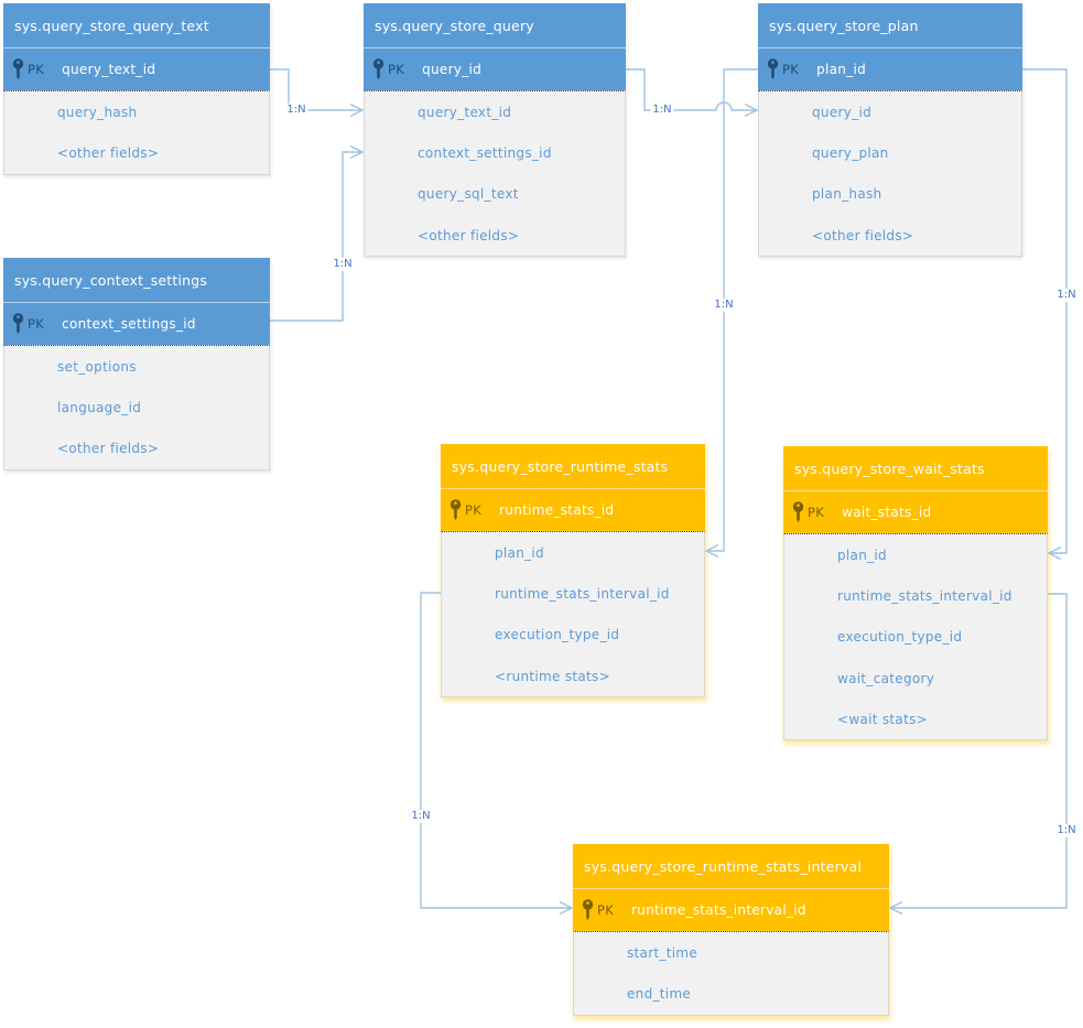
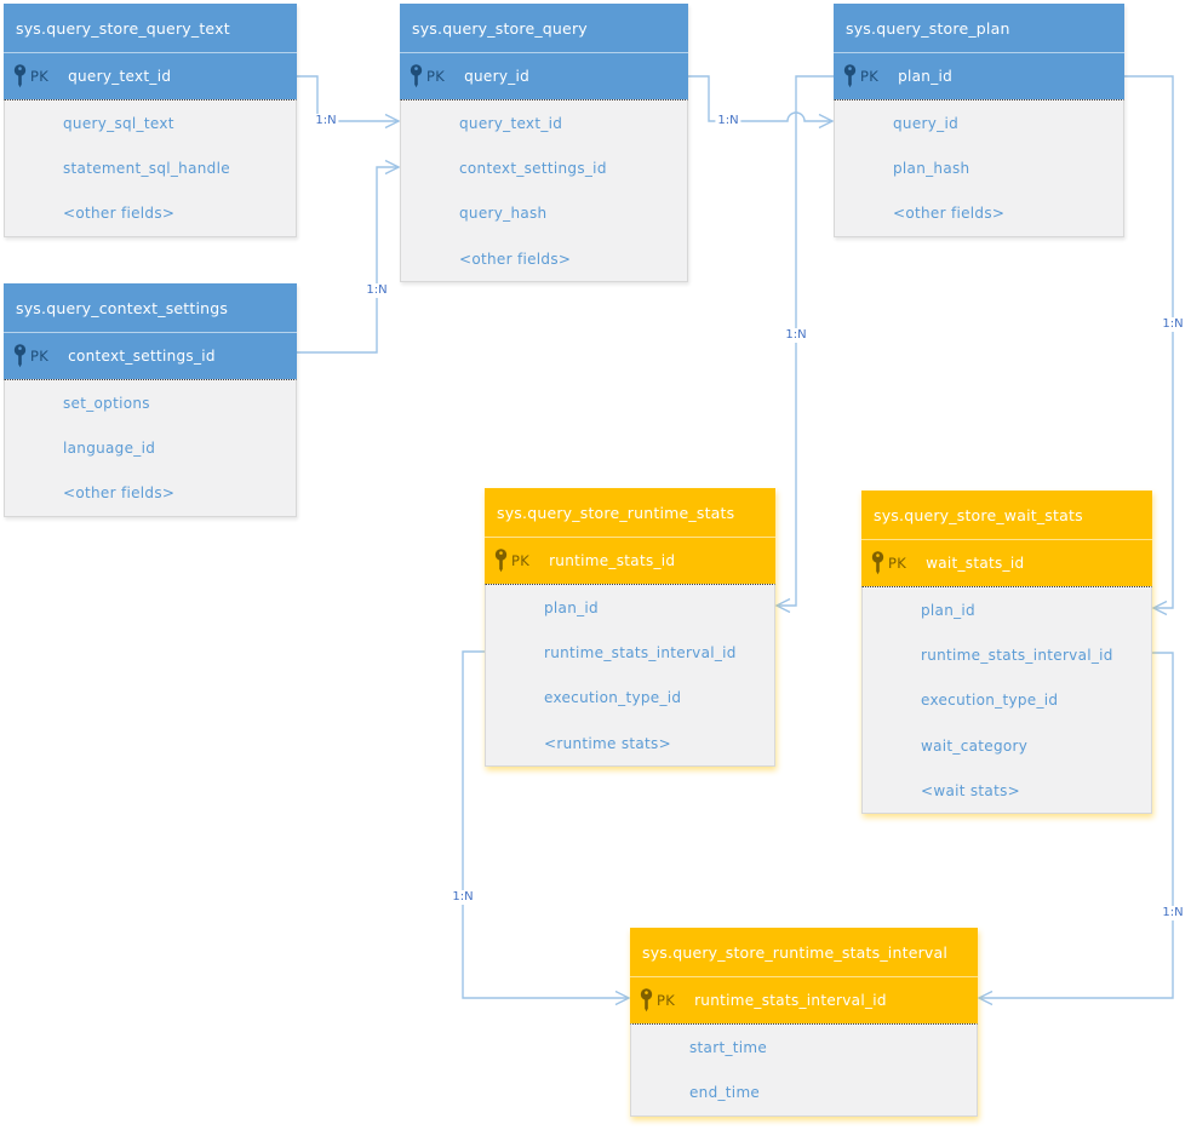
  sys.query_store_query_text
  PK
  query_text_id
- query_hash
+ query_sql_text
+ statement_sql_handle
  <other fields>
  sys.query_store_query
  PK
  query_id
  query_text_id
  context_settings_id
- query_sql_text
+ query_hash
  <other fields>
  sys.query_store_plan
  PK
  plan_id
  query_id
- query_plan
  plan_hash
  <other fields>
  sys.query_context_settings
  PK
  context_settings_id
  set_options
  language_id
  <other fields>
  sys.query_store_runtime_stats
  PK
  runtime_stats_id
  plan_id
  runtime_stats_interval_id
  execution_type_id
  <runtime stats>
  sys.query_store_wait_stats
  PK
  wait_stats_id
  plan_id
  runtime_stats_interval_id
  execution_type_id
  wait_category
  <wait stats>
  sys.query_store_runtime_stats_interval
  PK
  runtime_stats_interval_id
  start_time
  end_time
  1:N
  1:N
  1:N
  1:N
  1:N
  1:N
  1:N
